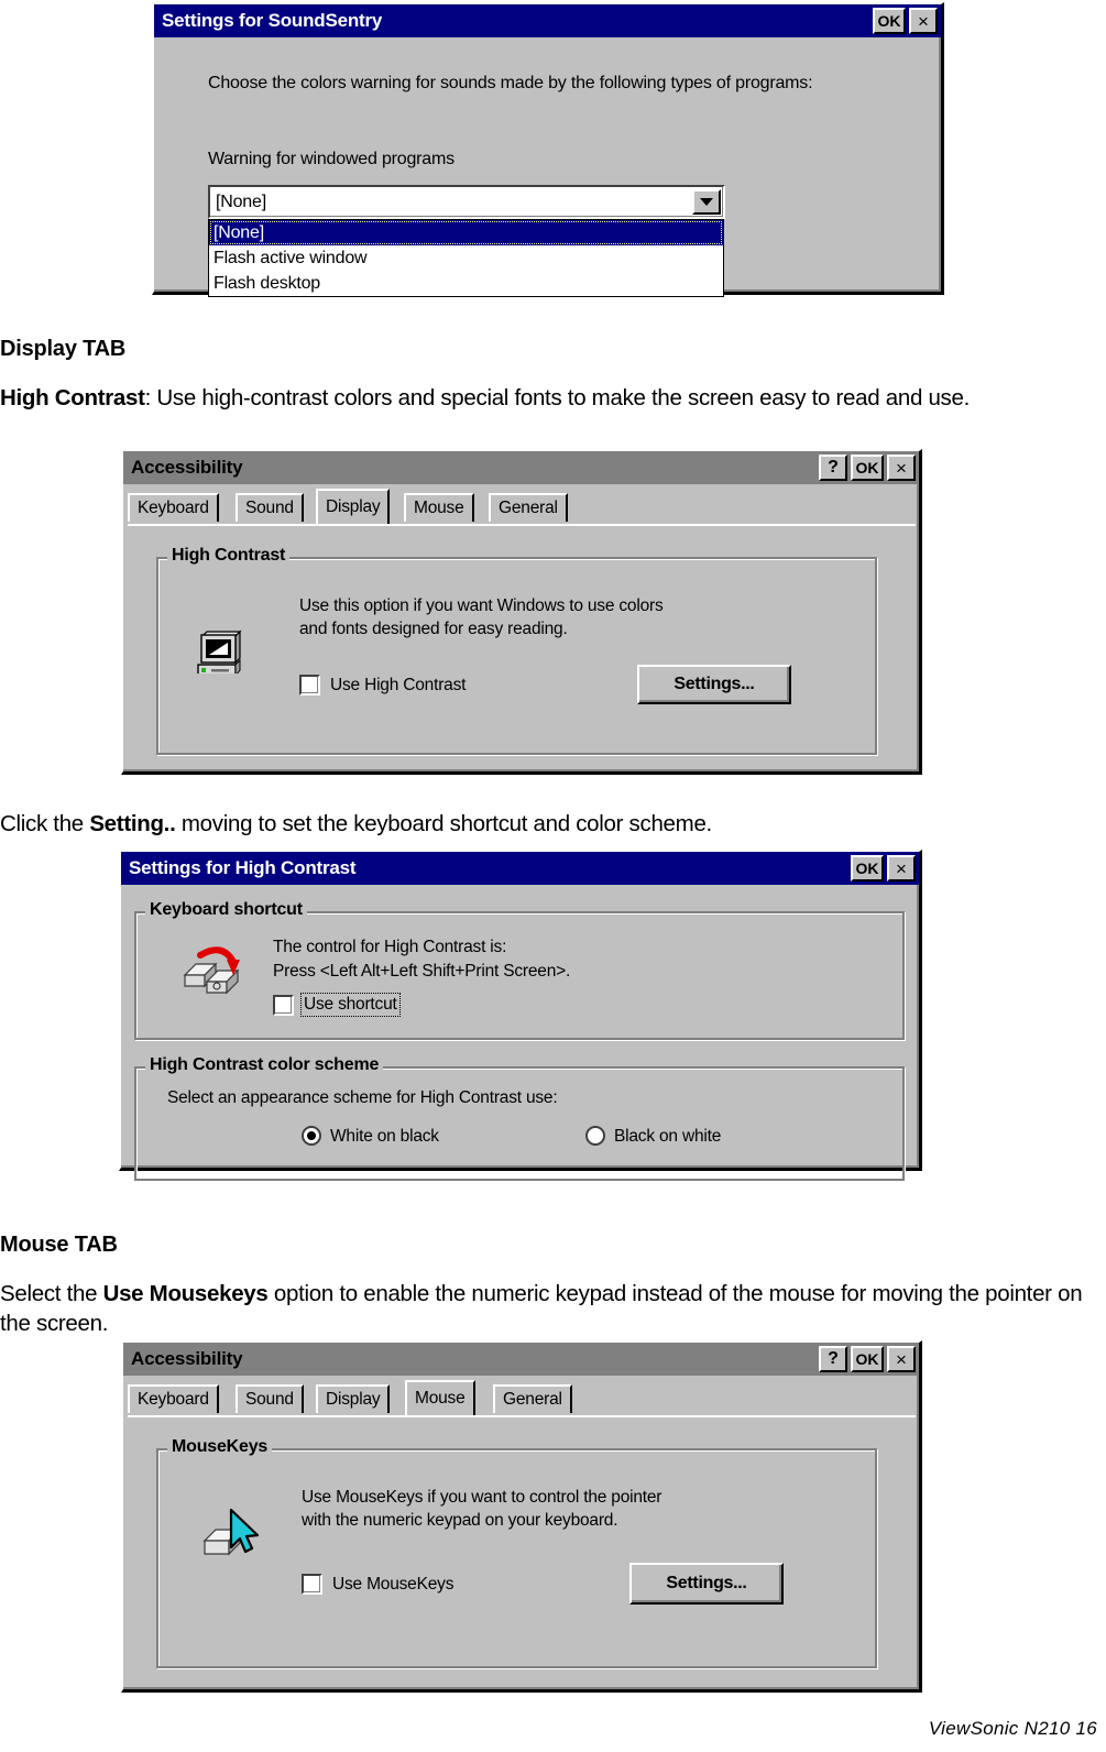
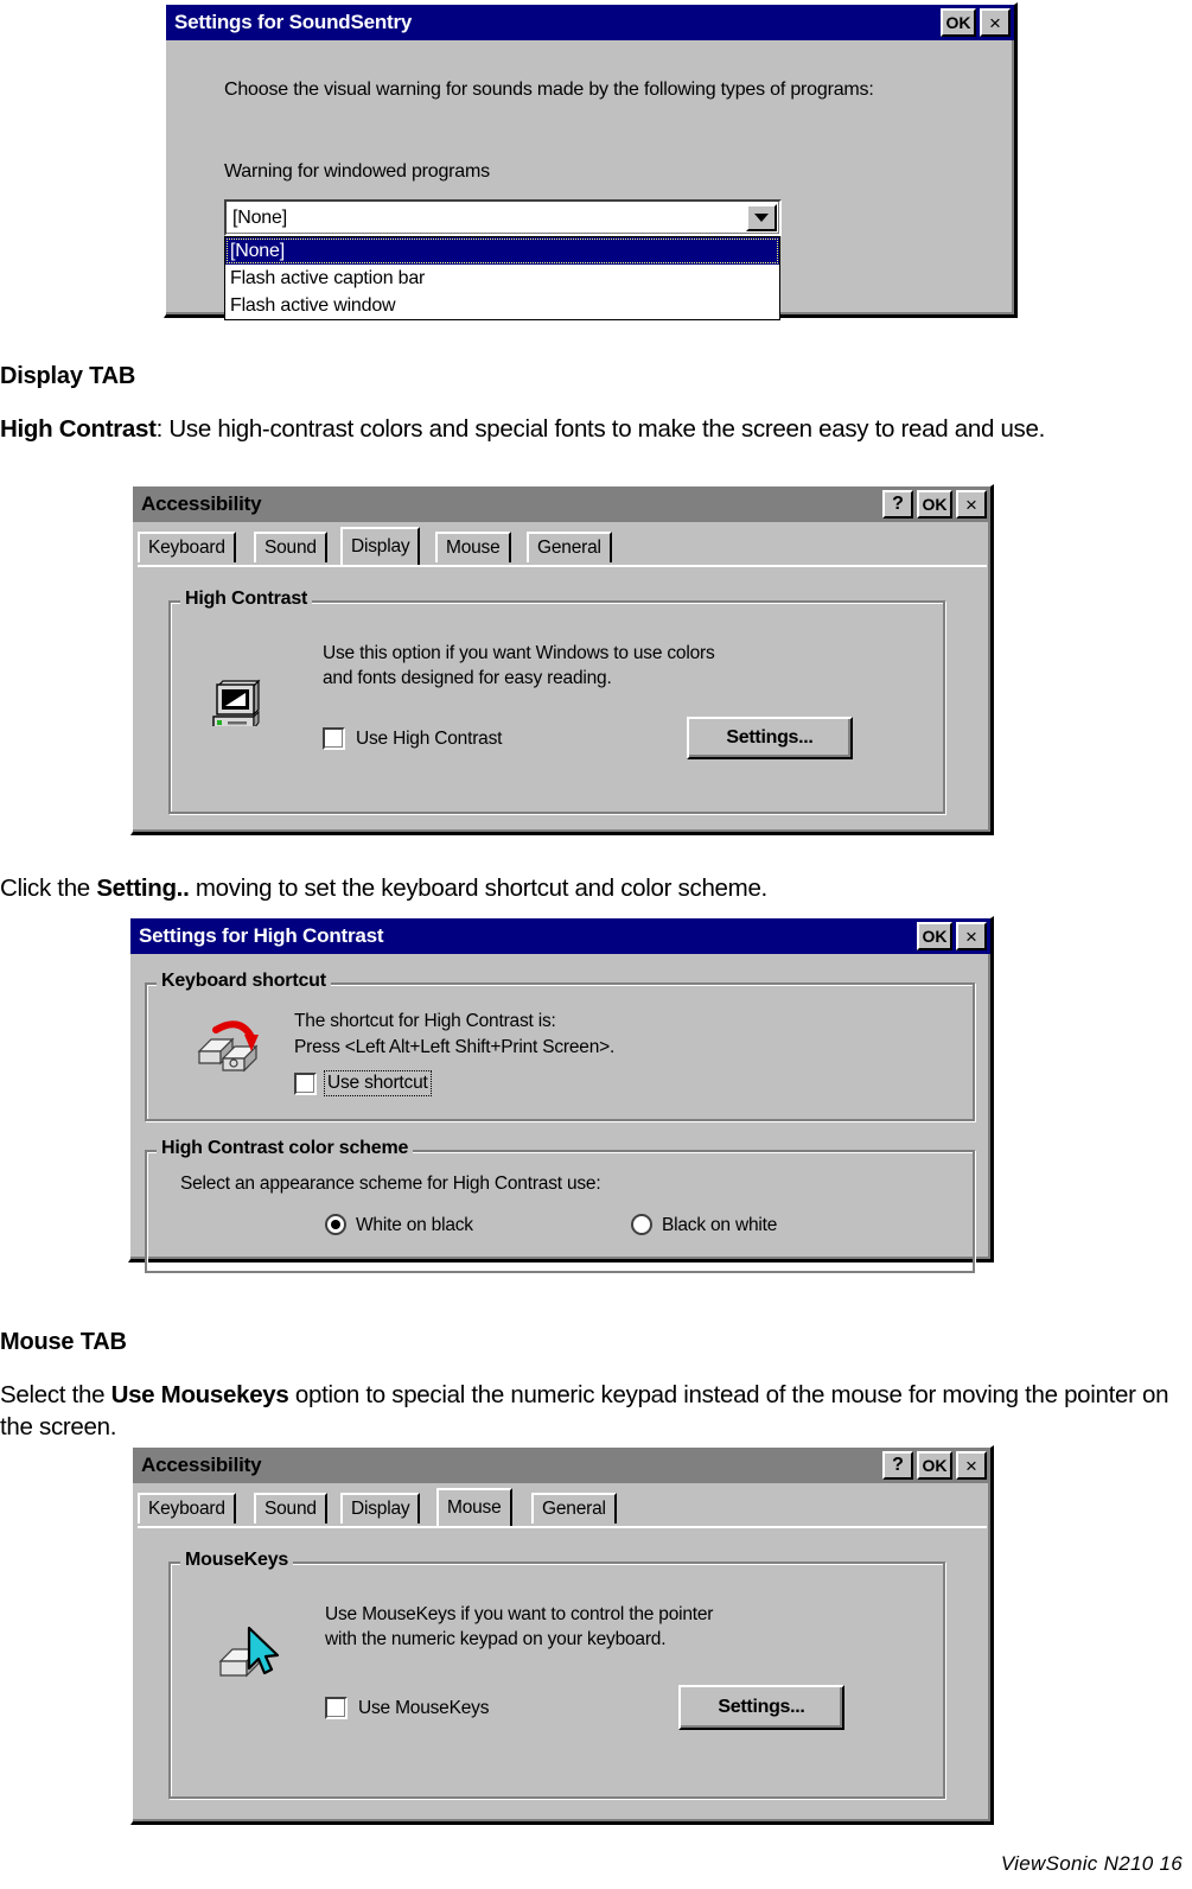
  Settings for SoundSentry
  OK
  ×
- Choose the colors warning for sounds made by the following types of programs:
+ Choose the visual warning for sounds made by the following types of programs:
  Warning for windowed programs
  [None]
  [None]
+ Flash active caption bar
  Flash active window
- Flash desktop
  Display TAB
  High Contrast: Use high-contrast colors and special fonts to make the screen easy to read and use.
  Accessibility
  ?
  OK
  ×
  Keyboard
  Sound
  Display
  Mouse
  General
  High Contrast
  Use this option if you want Windows to use colors
  and fonts designed for easy reading.
  Use High Contrast
  Settings...
  Click the Setting.. moving to set the keyboard shortcut and color scheme.
  Settings for High Contrast
  OK
  ×
  Keyboard shortcut
- The control for High Contrast is:
+ The shortcut for High Contrast is:
  Press <Left Alt+Left Shift+Print Screen>.
  Use shortcut
  High Contrast color scheme
  Select an appearance scheme for High Contrast use:
  White on black
  Black on white
  Mouse TAB
- Select the Use Mousekeys option to enable the numeric keypad instead of the mouse for moving the pointer on the screen.
+ Select the Use Mousekeys option to special the numeric keypad instead of the mouse for moving the pointer on the screen.
  Accessibility
  ?
  OK
  ×
  Keyboard
  Sound
  Display
  Mouse
  General
  MouseKeys
  Use MouseKeys if you want to control the pointer
  with the numeric keypad on your keyboard.
  Use MouseKeys
  Settings...
  ViewSonic N210 16
